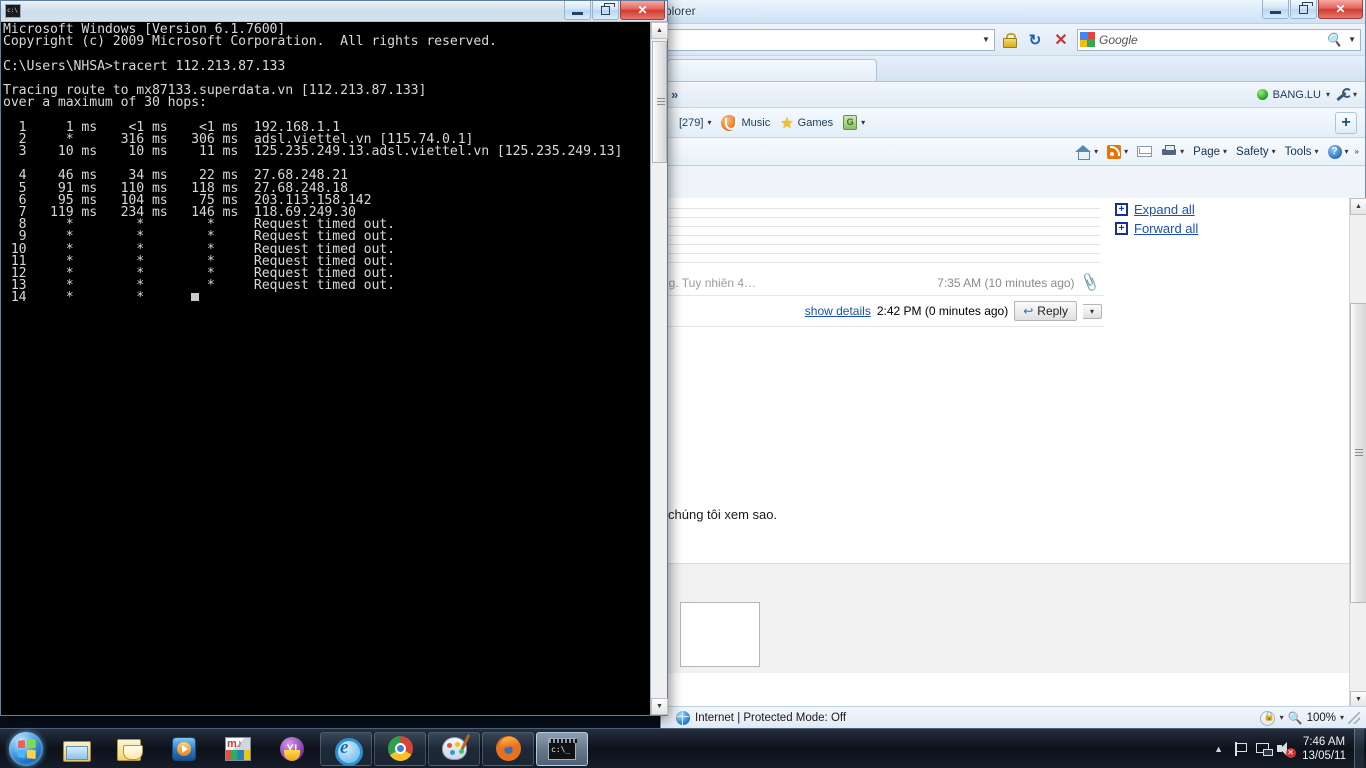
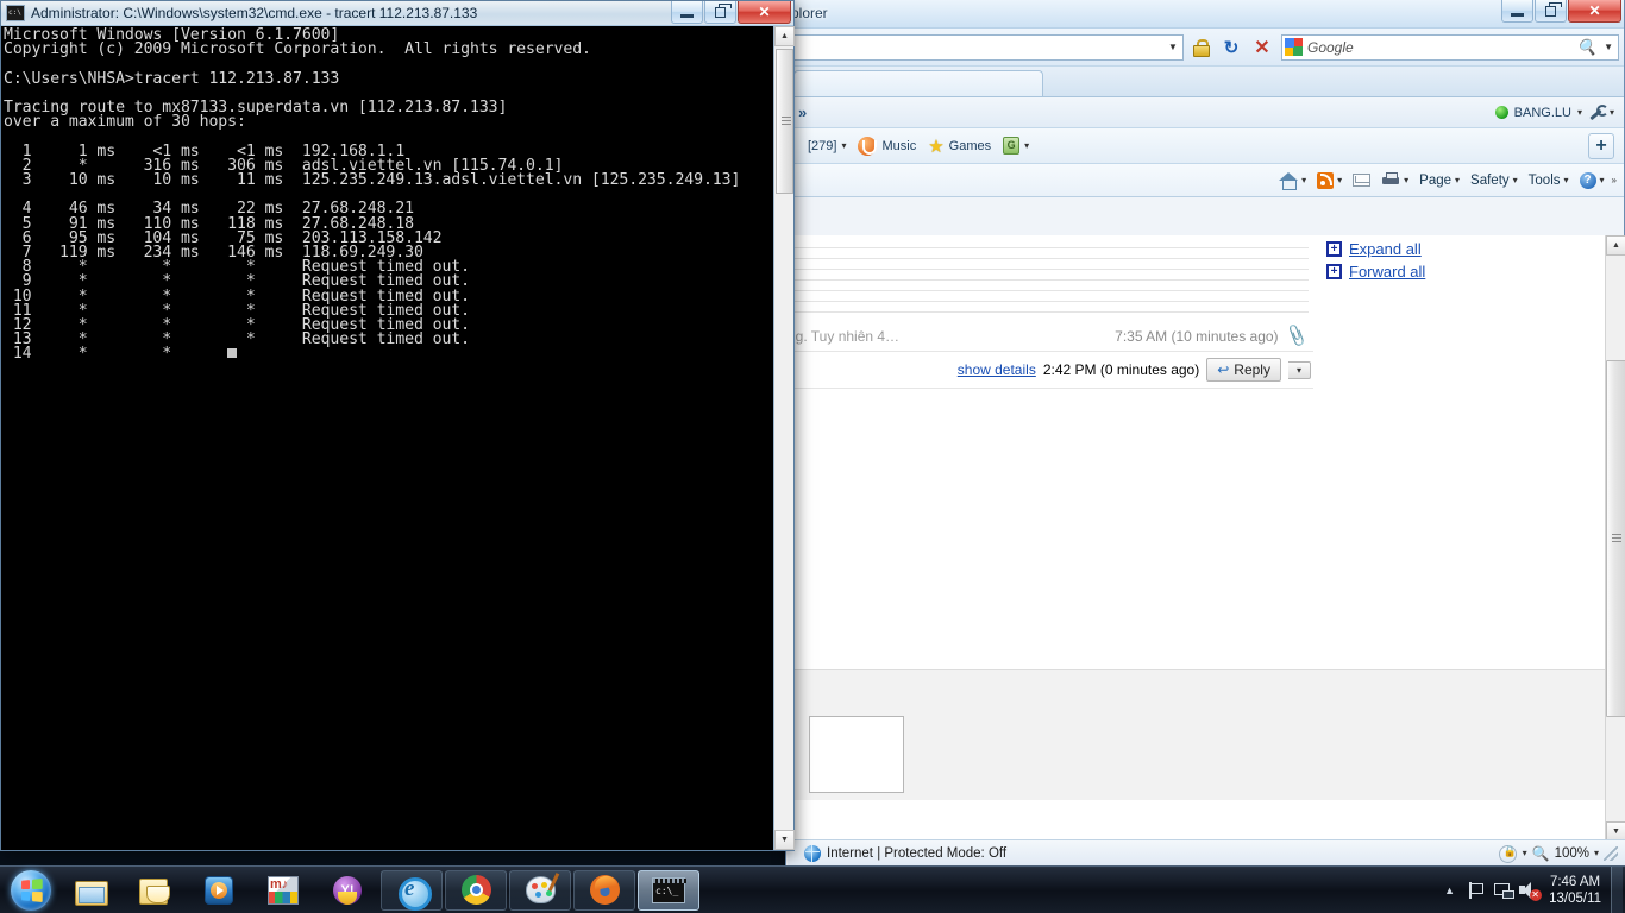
  plorer
  ✕
  ▼
  ↻
  ✕
  Google
  🔍
  ▼
  »
  BANG.LU
  ▾
  ▾
  [279]
  ▾
  Music
  ★
  Games
  G
  ▾
  +
  ▾
  ▾
  ▾
  Page
  ▾
  Safety
  ▾
  Tools
  ▾
  ?
  ▾
  »
  g. Tuy nhiên 4…
  7:35 AM (10 minutes ago)
  show details
  2:42 PM (0 minutes ago)
  ↩
  Reply
  ▾
- chúng tôi xem sao.
  +
  Expand all
  +
  Forward all
  Internet | Protected Mode: Off
  ▾
  🔍
  100%
  ▾
+ Administrator: C:\Windows\system32\cmd.exe - tracert 112.213.87.133
  ✕
  Microsoft Windows [Version 6.1.7600]
  Copyright (c) 2009 Microsoft Corporation. All rights reserved.
  C:\Users\NHSA>tracert 112.213.87.133
  Tracing route to mx87133.superdata.vn [112.213.87.133]
  over a maximum of 30 hops:
  1 1 ms <1 ms <1 ms 192.168.1.1
  2 * 316 ms 306 ms adsl.viettel.vn [115.74.0.1]
  3 10 ms 10 ms 11 ms 125.235.249.13.adsl.viettel.vn [125.235.249.13]
  4 46 ms 34 ms 22 ms 27.68.248.21
  5 91 ms 110 ms 118 ms 27.68.248.18
  6 95 ms 104 ms 75 ms 203.113.158.142
  7 119 ms 234 ms 146 ms 118.69.249.30
  8 * * * Request timed out.
  9 * * * Request timed out.
  10 * * * Request timed out.
  11 * * * Request timed out.
  12 * * * Request timed out.
  13 * * * Request timed out.
  14 * *
  ▲
  ✕
  7:46 AM
  13/05/11
